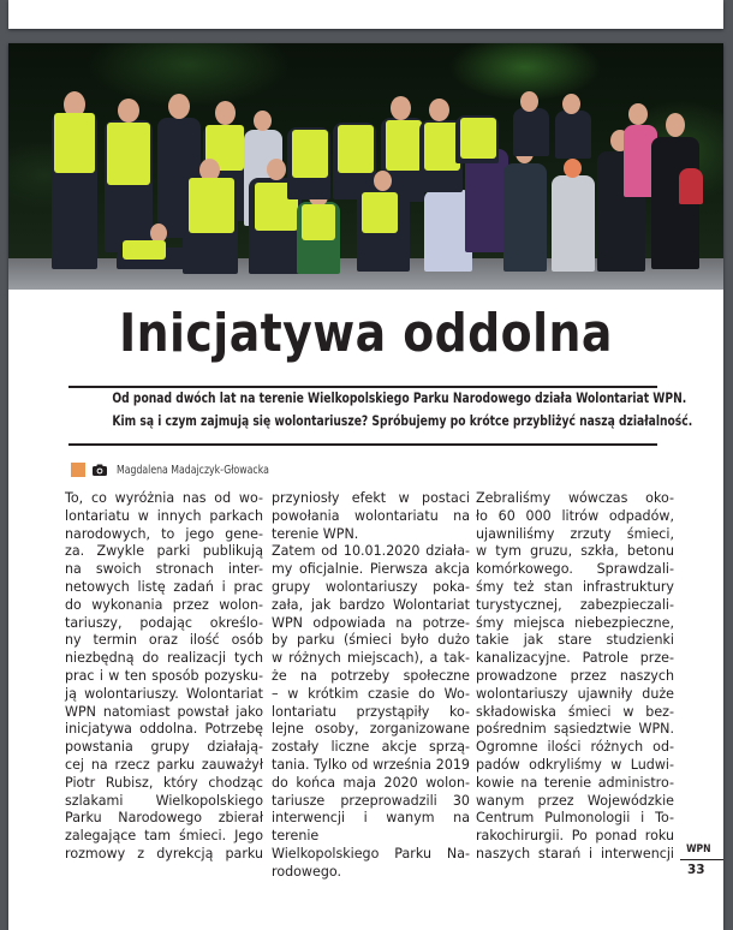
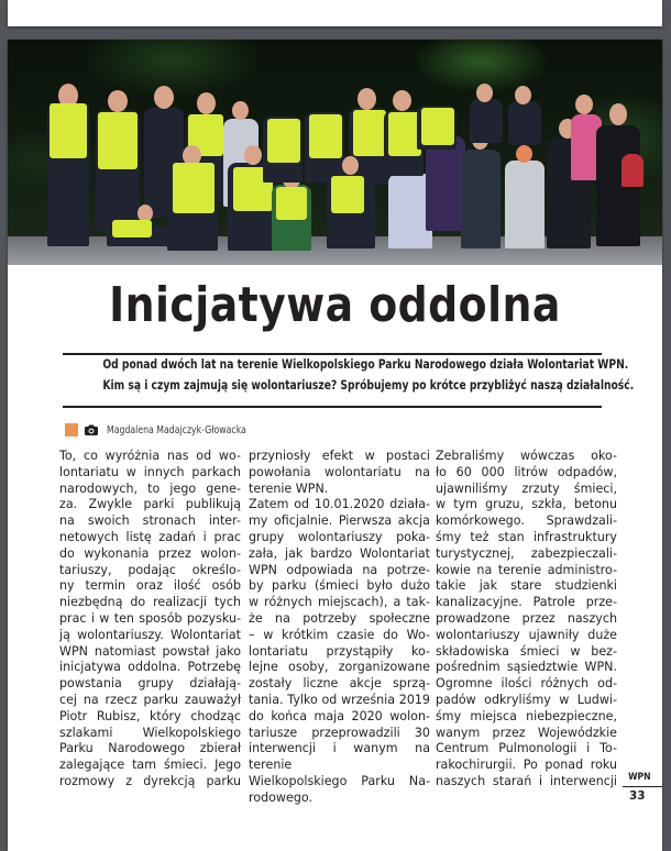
  Inicjatywa oddolna
  Od ponad dwóch lat na terenie Wielkopolskiego Parku Narodowego działa Wolontariat WPN.
  Kim są i czym zajmują się wolontariusze? Spróbujemy po krótce przybliżyć naszą działalność.
  Magdalena Madajczyk-Głowacka
  To, co wyróżnia nas od wo-
  lontariatu w innych parkach
  narodowych, to jego gene-
  za. Zwykle parki publikują
  na swoich stronach inter-
  netowych listę zadań i prac
  do wykonania przez wolon-
  tariuszy, podając określo-
  ny termin oraz ilość osób
  niezbędną do realizacji tych
  prac i w ten sposób pozysku-
  ją wolontariuszy. Wolontariat
  WPN natomiast powstał jako
  inicjatywa oddolna. Potrzebę
  powstania grupy działają-
  cej na rzecz parku zauważył
  Piotr Rubisz, który chodząc
  szlakami Wielkopolskiego
  Parku Narodowego zbierał
  zalegające tam śmieci. Jego
  rozmowy z dyrekcją parku
  przyniosły efekt w postaci
  powołania wolontariatu na
  terenie WPN.
  Zatem od 10.01.2020 działa-
  my oficjalnie. Pierwsza akcja
  grupy wolontariuszy poka-
  zała, jak bardzo Wolontariat
  WPN odpowiada na potrze-
  by parku (śmieci było dużo
  w różnych miejscach), a tak-
  że na potrzeby społeczne
  – w krótkim czasie do Wo-
  lontariatu przystąpiły ko-
  lejne osoby, zorganizowane
  zostały liczne akcje sprzą-
  tania. Tylko od września 2019
  do końca maja 2020 wolon-
  tariusze przeprowadzili 30
  interwencji i wanym na terenie
  Wielkopolskiego Parku Na-
  rodowego.
  Zebraliśmy wówczas oko-
  ło 60 000 litrów odpadów,
  ujawniliśmy zrzuty śmieci,
  w tym gruzu, szkła, betonu
  komórkowego. Sprawdzali-
  śmy też stan infrastruktury
  turystycznej, zabezpieczali-
- śmy miejsca niebezpieczne,
+ kowie na terenie administro-
  takie jak stare studzienki
  kanalizacyjne. Patrole prze-
  prowadzone przez naszych
  wolontariuszy ujawniły duże
  składowiska śmieci w bez-
  pośrednim sąsiedztwie WPN.
  Ogromne ilości różnych od-
  padów odkryliśmy w Ludwi-
- kowie na terenie administro-
+ śmy miejsca niebezpieczne,
  wanym przez Wojewódzkie
  Centrum Pulmonologii i To-
  rakochirurgii. Po ponad roku
  naszych starań i interwencji
  WPN
  33
